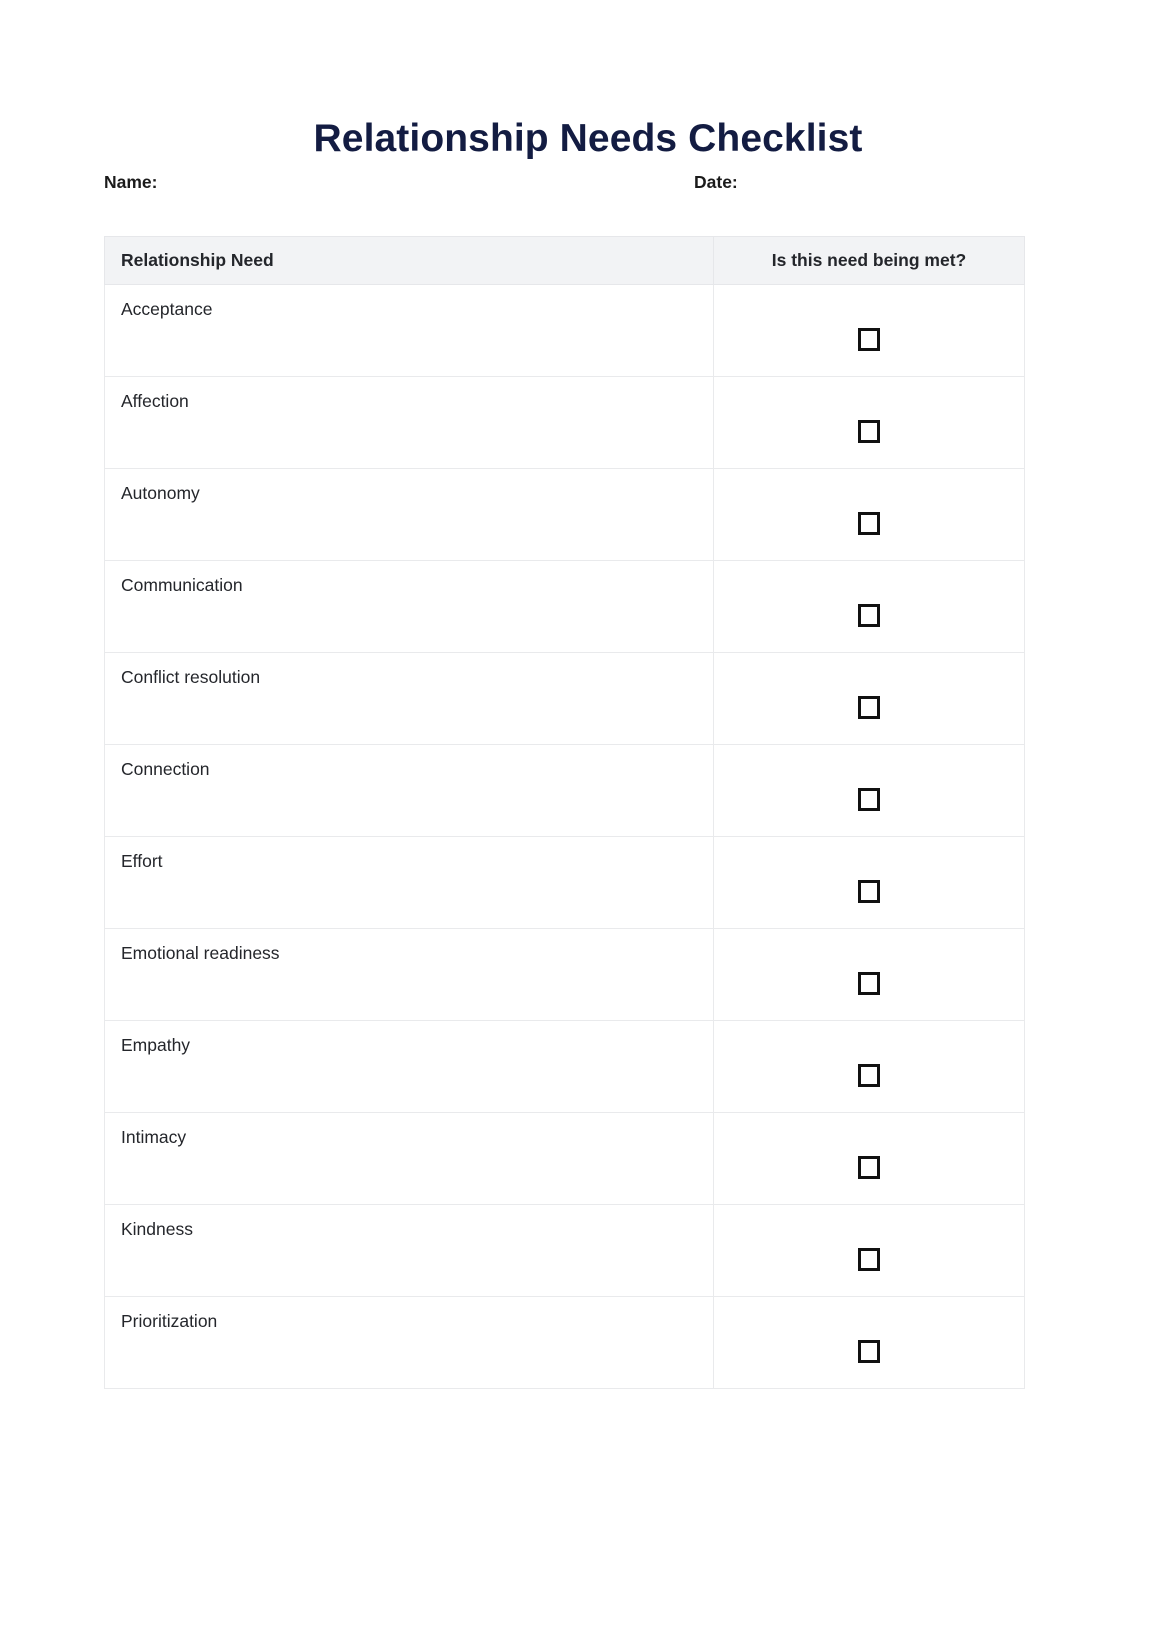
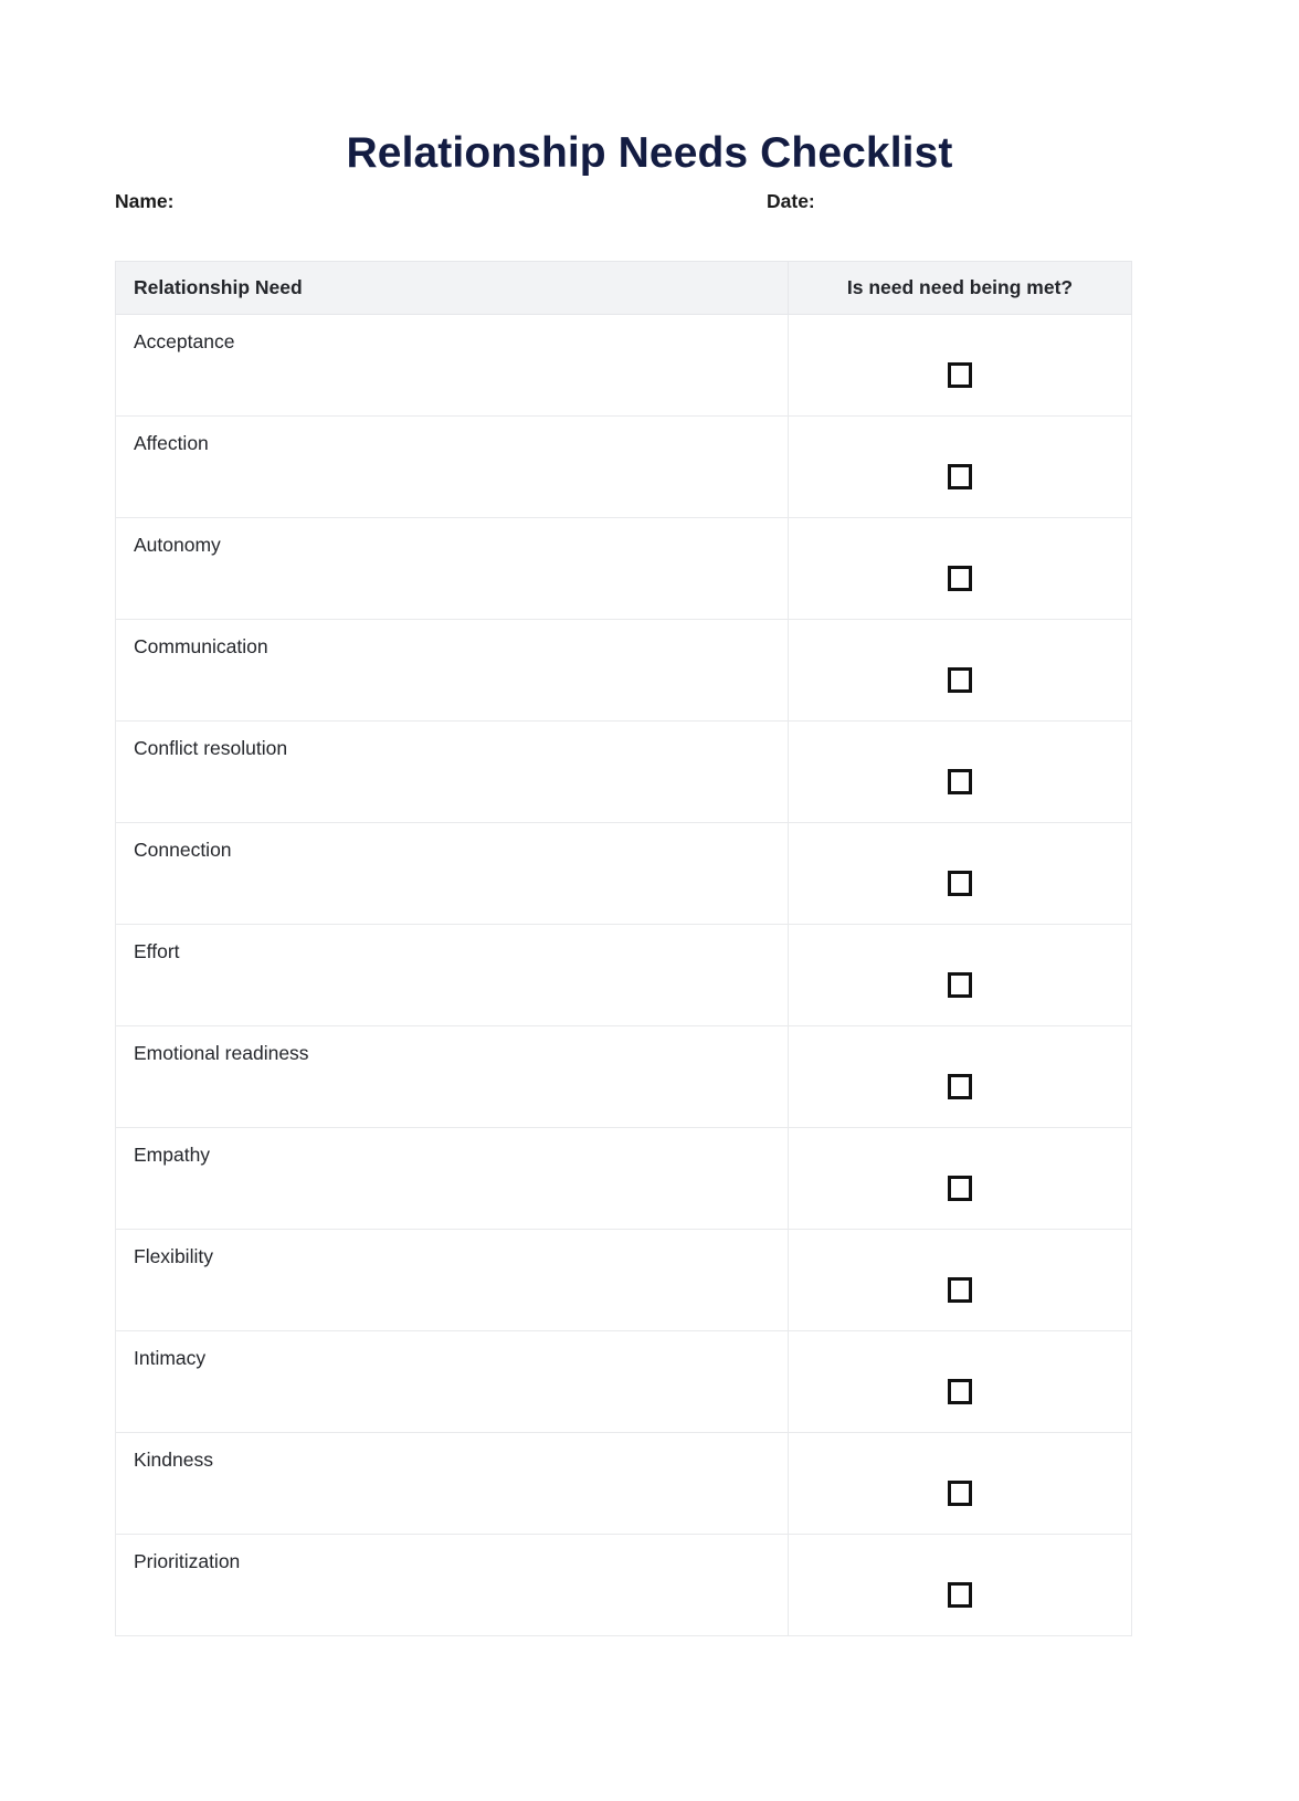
  Relationship Needs Checklist
  Name:
  Date:
- Relationship Need	Is this need being met?
+ Relationship Need	Is need need being met?
  Acceptance
  Affection
  Autonomy
  Communication
  Conflict resolution
  Connection
  Effort
  Emotional readiness
  Empathy
+ Flexibility
  Intimacy
  Kindness
  Prioritization
